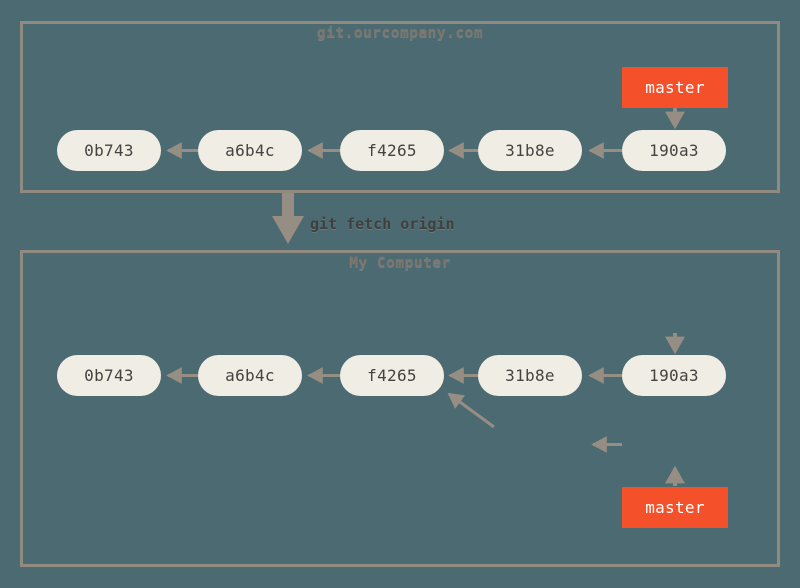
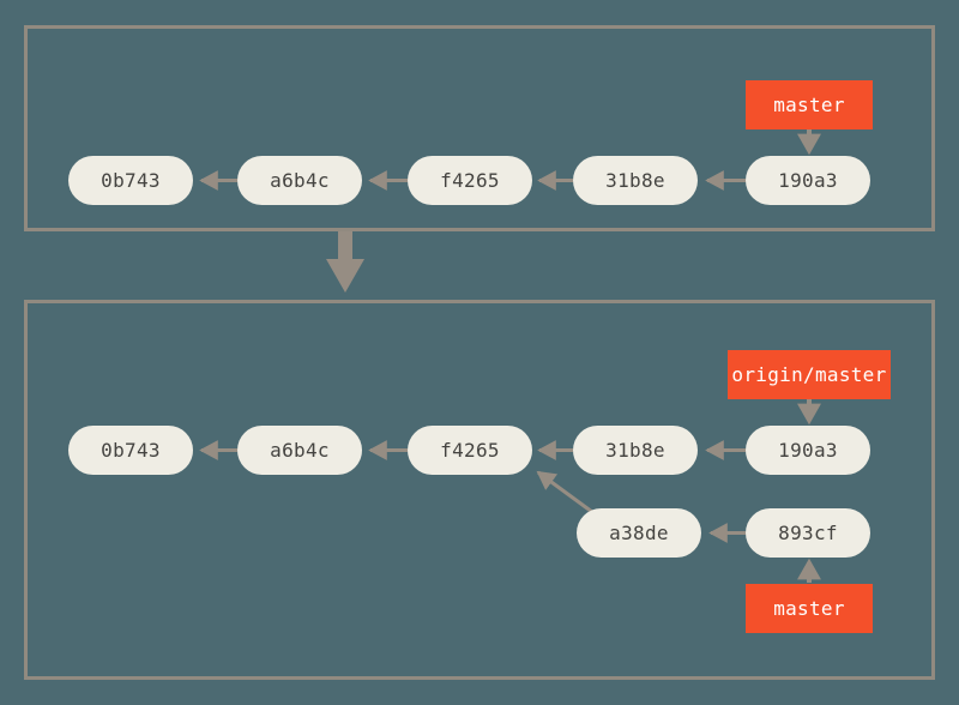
- git.ourcompany.com
- My Computer
- git fetch origin
  0b743
  a6b4c
  f4265
  31b8e
  190a3
  master
  0b743
  a6b4c
  f4265
  31b8e
  190a3
+ a38de
+ 893cf
+ origin/master
  master
